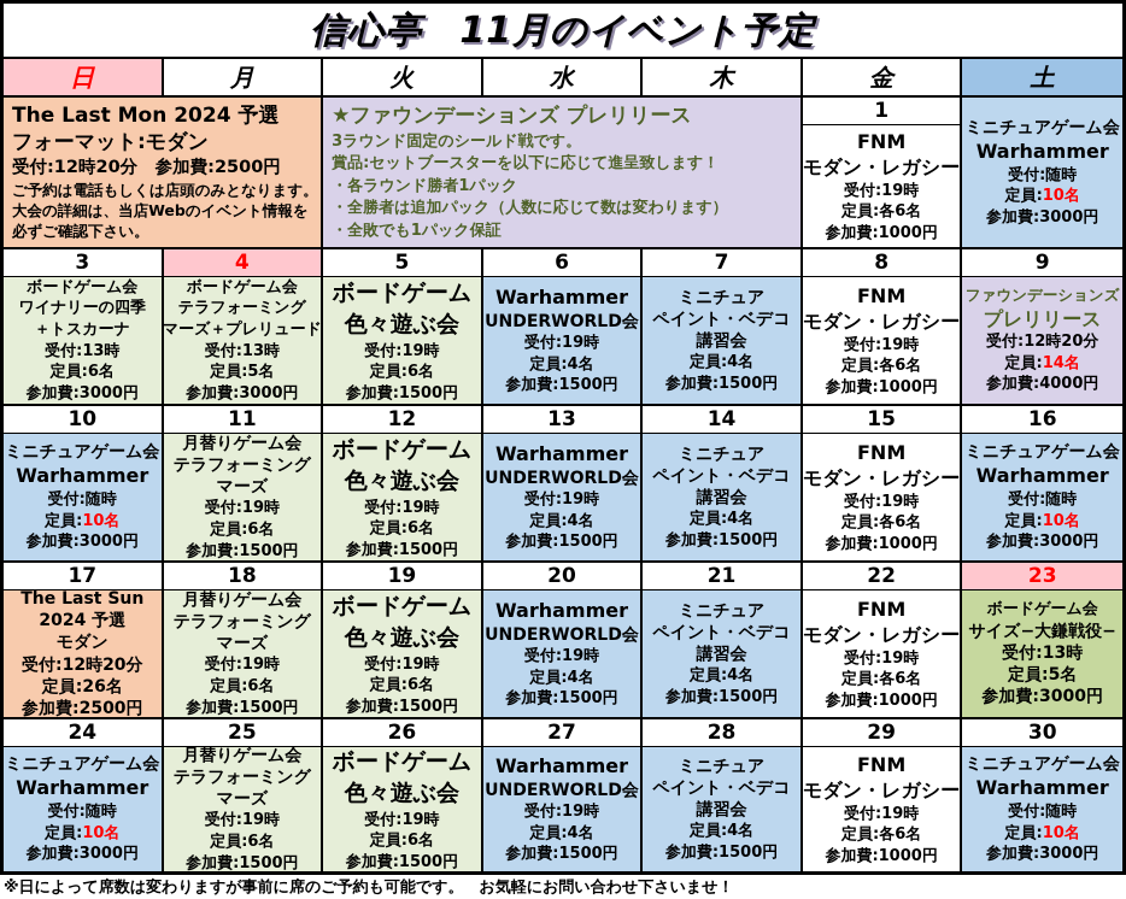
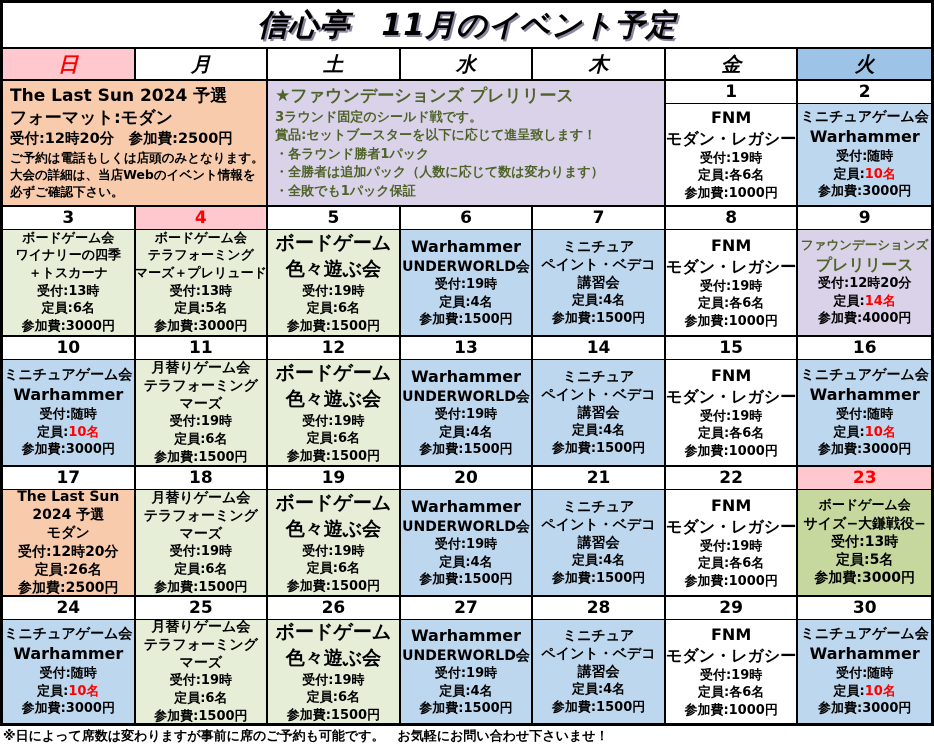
  信心亭 11月のイベント予定
  日
  月
- 火
+ 土
  水
  木
  金
- 土
+ 火
- The Last Mon 2024 予選
+ The Last Sun 2024 予選
  フォーマット:モダン
  受付:12時20分 参加費:2500円
  ご予約は電話もしくは店頭のみとなります。
  大会の詳細は、当店Webのイベント情報を
  必ずご確認下さい。
  ★ファウンデーションズ プレリリース
  3ラウンド固定のシールド戦です。
  賞品:セットブースターを以下に応じて進呈致します！
  ・各ラウンド勝者1パック
  ・全勝者は追加パック（人数に応じて数は変わります）
  ・全敗でも1パック保証
  1
  FNM
  モダン・レガシー
  受付:19時
  定員:各6名
  参加費:1000円
+ 2
  ミニチュアゲーム会
  Warhammer
  受付:随時
  定員:10名
  参加費:3000円
  3
  ボードゲーム会
  ワイナリーの四季
  ＋トスカーナ
  受付:13時
  定員:6名
  参加費:3000円
  4
  ボードゲーム会
  テラフォーミング
  マーズ＋プレリュード
  受付:13時
  定員:5名
  参加費:3000円
  5
  ボードゲーム
  色々遊ぶ会
  受付:19時
  定員:6名
  参加費:1500円
  6
  Warhammer
  UNDERWORLD会
  受付:19時
  定員:4名
  参加費:1500円
  7
  ミニチュア
  ペイント・ベデコ
  講習会
  定員:4名
  参加費:1500円
  8
  FNM
  モダン・レガシー
  受付:19時
  定員:各6名
  参加費:1000円
  9
  ファウンデーションズ
  プレリリース
  受付:12時20分
  定員:14名
  参加費:4000円
  10
  ミニチュアゲーム会
  Warhammer
  受付:随時
  定員:10名
  参加費:3000円
  11
  月替りゲーム会
  テラフォーミング
  マーズ
  受付:19時
  定員:6名
  参加費:1500円
  12
  ボードゲーム
  色々遊ぶ会
  受付:19時
  定員:6名
  参加費:1500円
  13
  Warhammer
  UNDERWORLD会
  受付:19時
  定員:4名
  参加費:1500円
  14
  ミニチュア
  ペイント・ベデコ
  講習会
  定員:4名
  参加費:1500円
  15
  FNM
  モダン・レガシー
  受付:19時
  定員:各6名
  参加費:1000円
  16
  ミニチュアゲーム会
  Warhammer
  受付:随時
  定員:10名
  参加費:3000円
  17
  The Last Sun
  2024 予選
  モダン
  受付:12時20分
  定員:26名
  参加費:2500円
  18
  月替りゲーム会
  テラフォーミング
  マーズ
  受付:19時
  定員:6名
  参加費:1500円
  19
  ボードゲーム
  色々遊ぶ会
  受付:19時
  定員:6名
  参加費:1500円
  20
  Warhammer
  UNDERWORLD会
  受付:19時
  定員:4名
  参加費:1500円
  21
  ミニチュア
  ペイント・ベデコ
  講習会
  定員:4名
  参加費:1500円
  22
  FNM
  モダン・レガシー
  受付:19時
  定員:各6名
  参加費:1000円
  23
  ボードゲーム会
  サイズ−大鎌戦役−
  受付:13時
  定員:5名
  参加費:3000円
  24
  ミニチュアゲーム会
  Warhammer
  受付:随時
  定員:10名
  参加費:3000円
  25
  月替りゲーム会
  テラフォーミング
  マーズ
  受付:19時
  定員:6名
  参加費:1500円
  26
  ボードゲーム
  色々遊ぶ会
  受付:19時
  定員:6名
  参加費:1500円
  27
  Warhammer
  UNDERWORLD会
  受付:19時
  定員:4名
  参加費:1500円
  28
  ミニチュア
  ペイント・ベデコ
  講習会
  定員:4名
  参加費:1500円
  29
  FNM
  モダン・レガシー
  受付:19時
  定員:各6名
  参加費:1000円
  30
  ミニチュアゲーム会
  Warhammer
  受付:随時
  定員:10名
  参加費:3000円
  ※日によって席数は変わりますが事前に席のご予約も可能です。 お気軽にお問い合わせ下さいませ！
